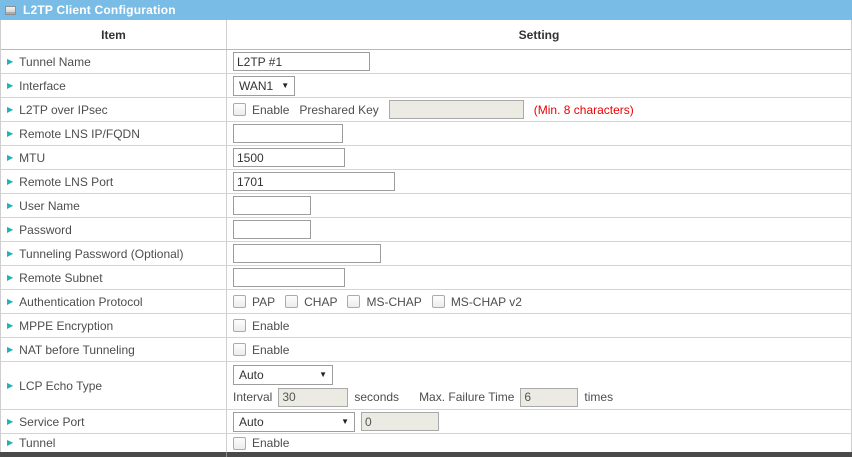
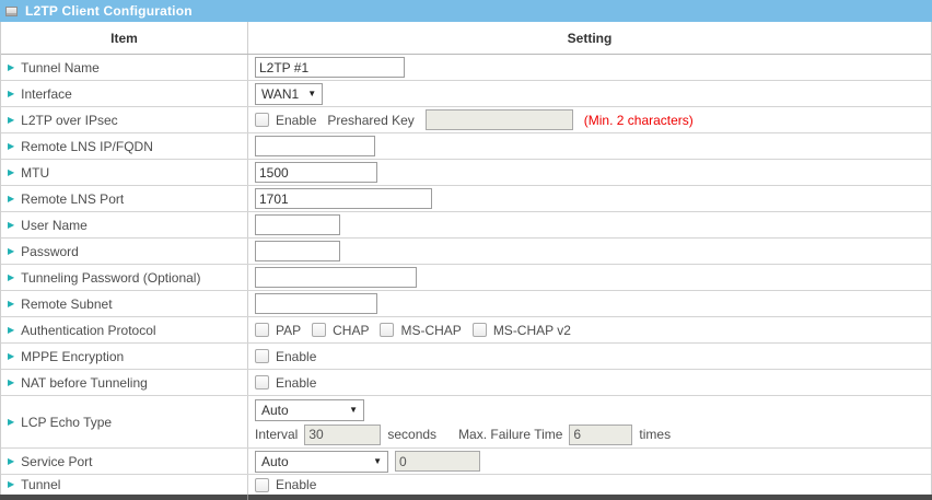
  L2TP Client Configuration
  Item
  Setting
  ▶
  Tunnel Name
  L2TP #1
  ▶
  Interface
  WAN1
  ▼
  ▶
  L2TP over IPsec
  Enable
  Preshared Key
- (Min. 8 characters)
+ (Min. 2 characters)
  ▶
  Remote LNS IP/FQDN
  ▶
  MTU
  1500
  ▶
  Remote LNS Port
  1701
  ▶
  User Name
  ▶
  Password
  ▶
  Tunneling Password (Optional)
  ▶
  Remote Subnet
  ▶
  Authentication Protocol
  PAP
  CHAP
  MS-CHAP
  MS-CHAP v2
  ▶
  MPPE Encryption
  Enable
  ▶
  NAT before Tunneling
  Enable
  ▶
  LCP Echo Type
  Auto
  ▼
  Interval
  30
  seconds
  Max. Failure Time
  6
  times
  ▶
  Service Port
  Auto
  ▼
  0
  ▶
  Tunnel
  Enable
